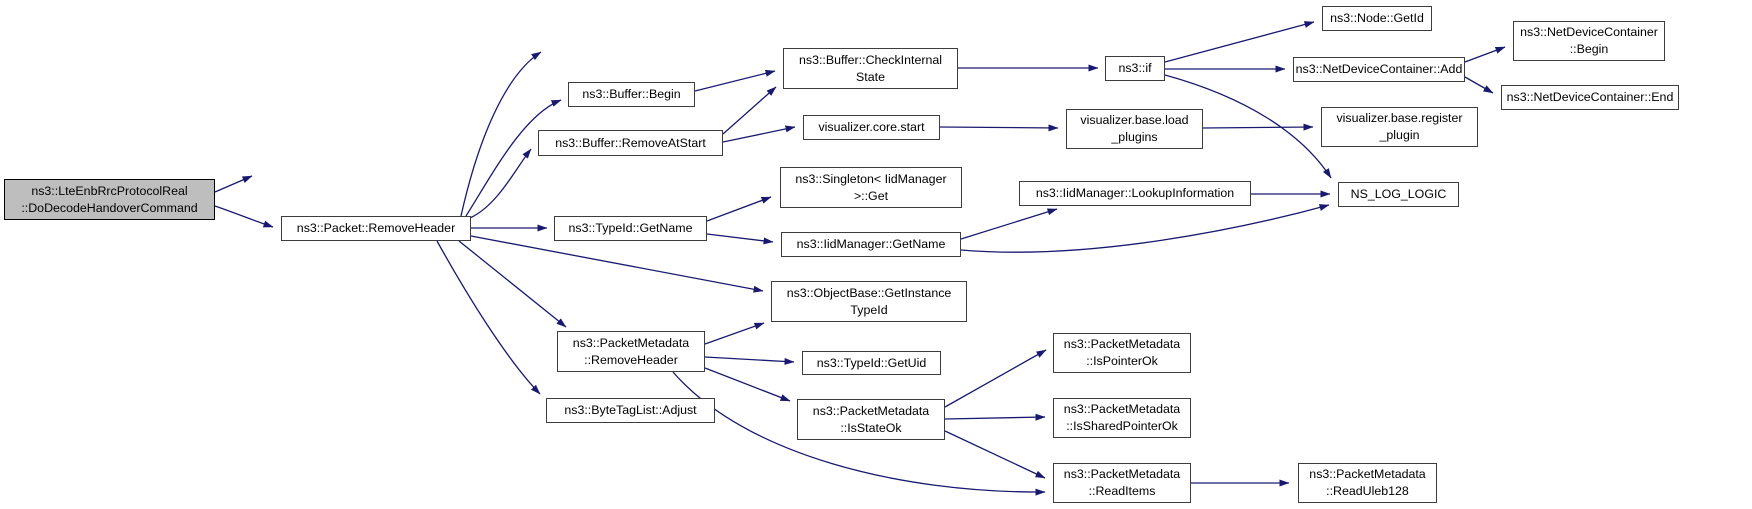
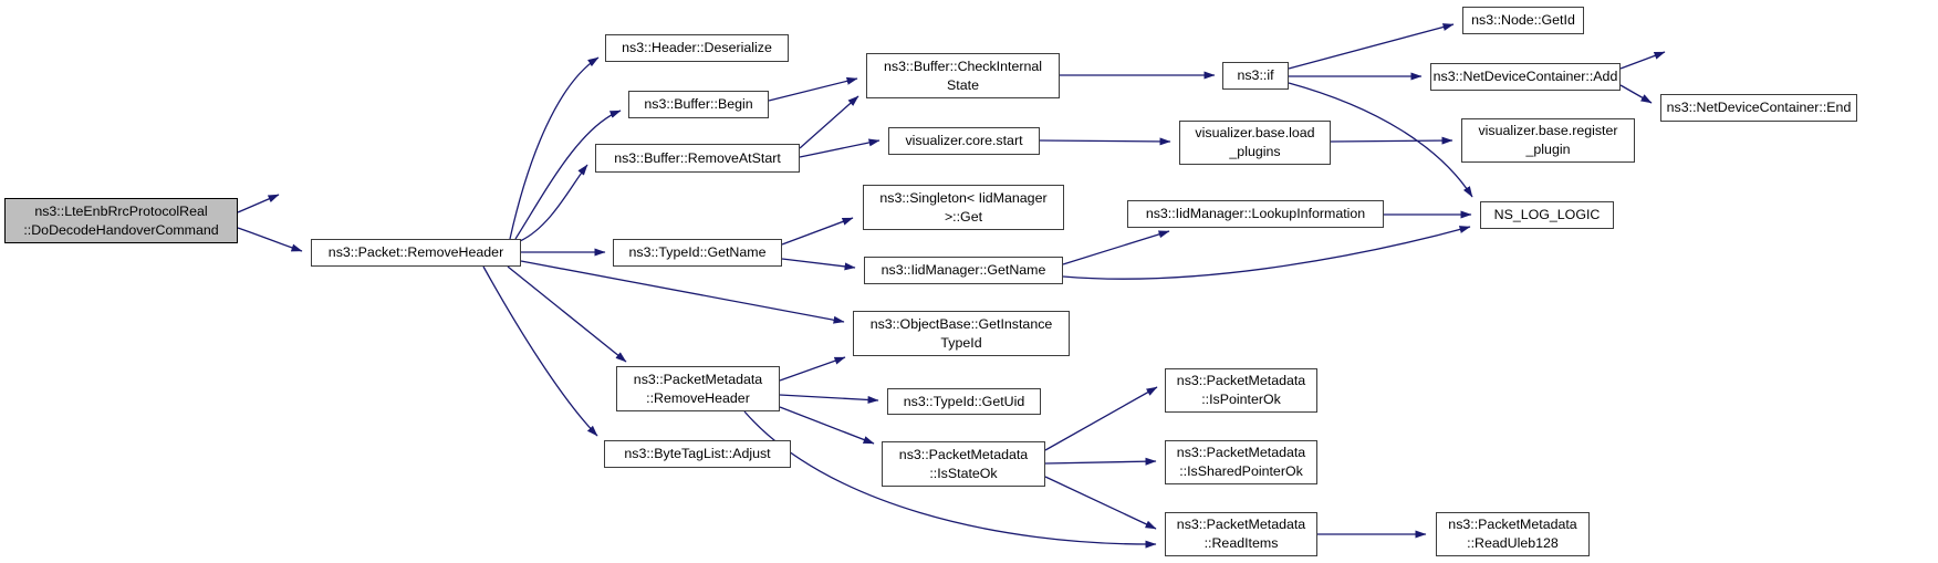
  ns3::LteEnbRrcProtocolReal
  ::DoDecodeHandoverCommand
  ns3::Packet::RemoveHeader
+ ns3::Header::Deserialize
  ns3::Buffer::Begin
  ns3::Buffer::RemoveAtStart
  ns3::Buffer::CheckInternal
  State
  visualizer.core.start
  ns3::Singleton< IidManager
  >::Get
  ns3::TypeId::GetName
  ns3::IidManager::GetName
  ns3::IidManager::LookupInformation
  NS_LOG_LOGIC
  ns3::ObjectBase::GetInstance
  TypeId
  ns3::PacketMetadata
  ::RemoveHeader
  ns3::TypeId::GetUid
  ns3::PacketMetadata
  ::IsStateOk
  ns3::ByteTagList::Adjust
  ns3::PacketMetadata
  ::IsPointerOk
  ns3::PacketMetadata
  ::IsSharedPointerOk
  ns3::PacketMetadata
  ::ReadItems
  ns3::PacketMetadata
  ::ReadUleb128
  ns3::if
  visualizer.base.load
  _plugins
  visualizer.base.register
  _plugin
  ns3::Node::GetId
  ns3::NetDeviceContainer::Add
- ns3::NetDeviceContainer
- ::Begin
  ns3::NetDeviceContainer::End
